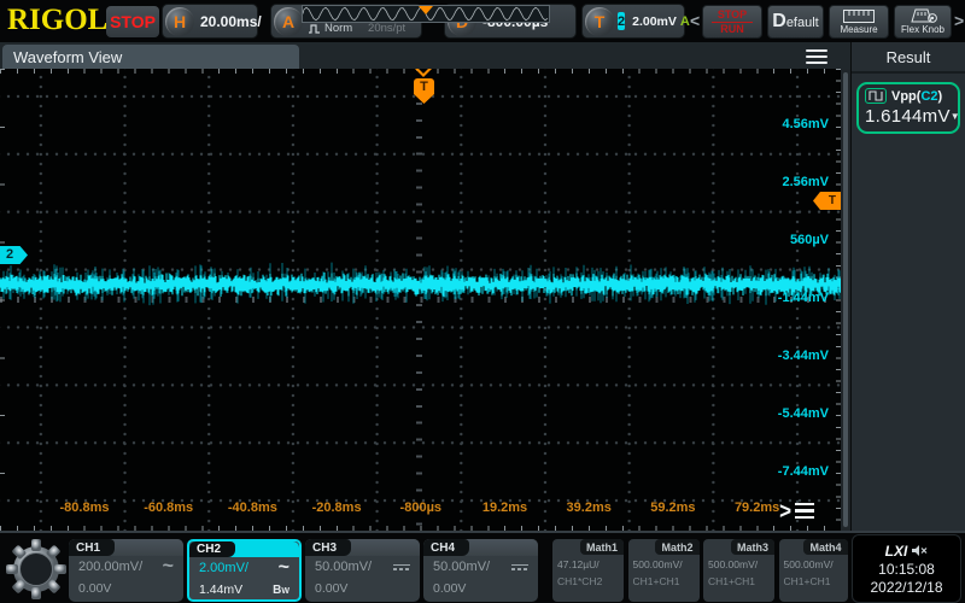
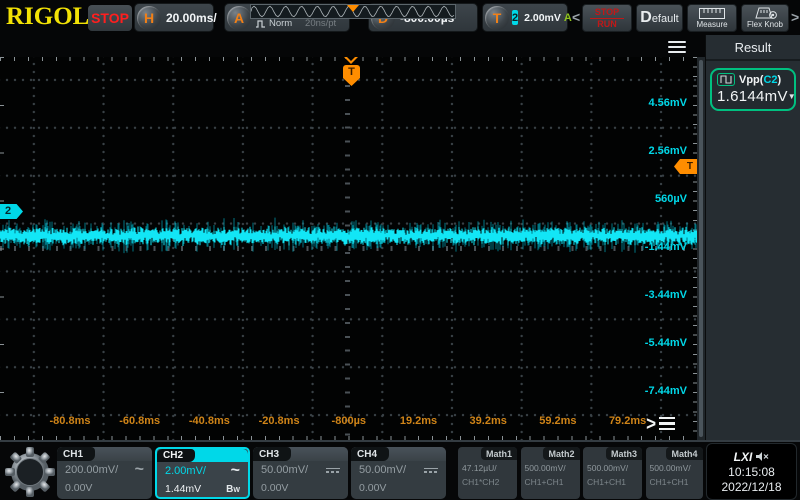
  RIGOL
  STOP
  H
  20.00ms/
  A
  Norm
  20ns/pt
  T
  2
  2.00mV
  A
  <
  STOP
  RUN
  Default
  Measure
  Flex Knob
  >
- Waveform View
  4.56mV
  2.56mV
  560µV
  -1.44mV
  -3.44mV
  -5.44mV
  -7.44mV
  -80.8ms
  -60.8ms
  -40.8ms
  -20.8ms
  -800µs
  19.2ms
  39.2ms
  59.2ms
  79.2ms
  T
  2
  T
  >
  Result
  Vpp(C2)
  1.6144mV
  ▼
  CH1
  200.00mV/
  ~
  0.00V
  CH2
  2.00mV/
  ~
  1.44mV
  CH3
  50.00mV/
  0.00V
  CH4
  50.00mV/
  0.00V
  Math1
  47.12µU/
  CH1*CH2
  Math2
  500.00mV/
  CH1+CH1
  Math3
  500.00mV/
  CH1+CH1
  Math4
  500.00mV/
  CH1+CH1
  LXI
  10:15:08
  2022/12/18
